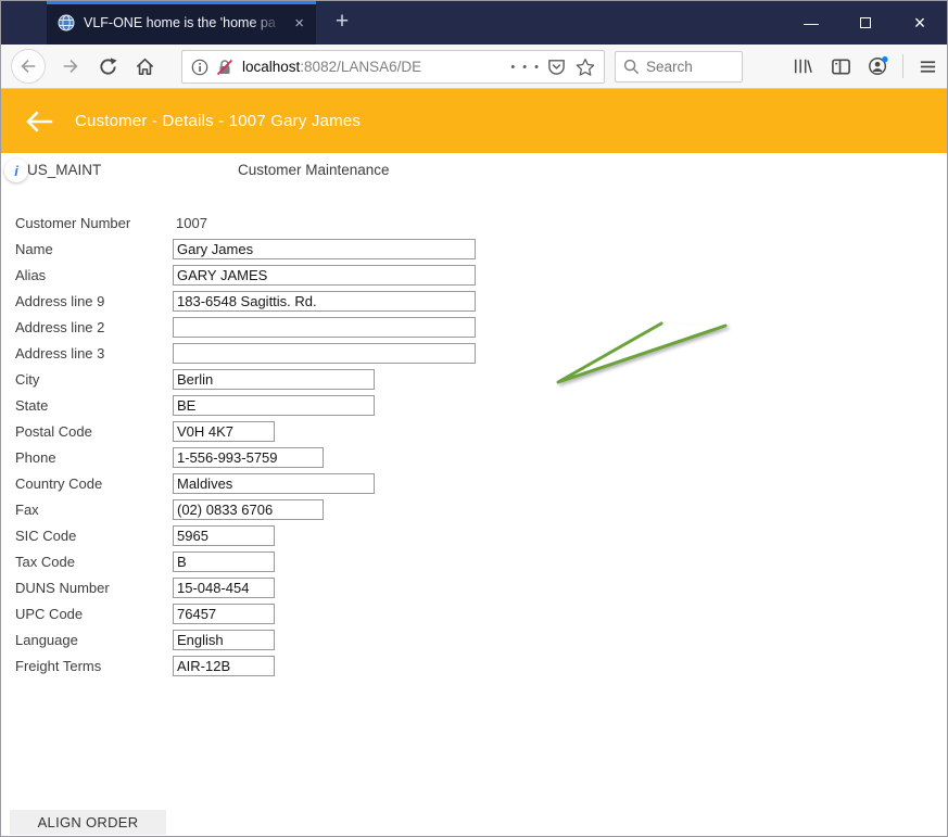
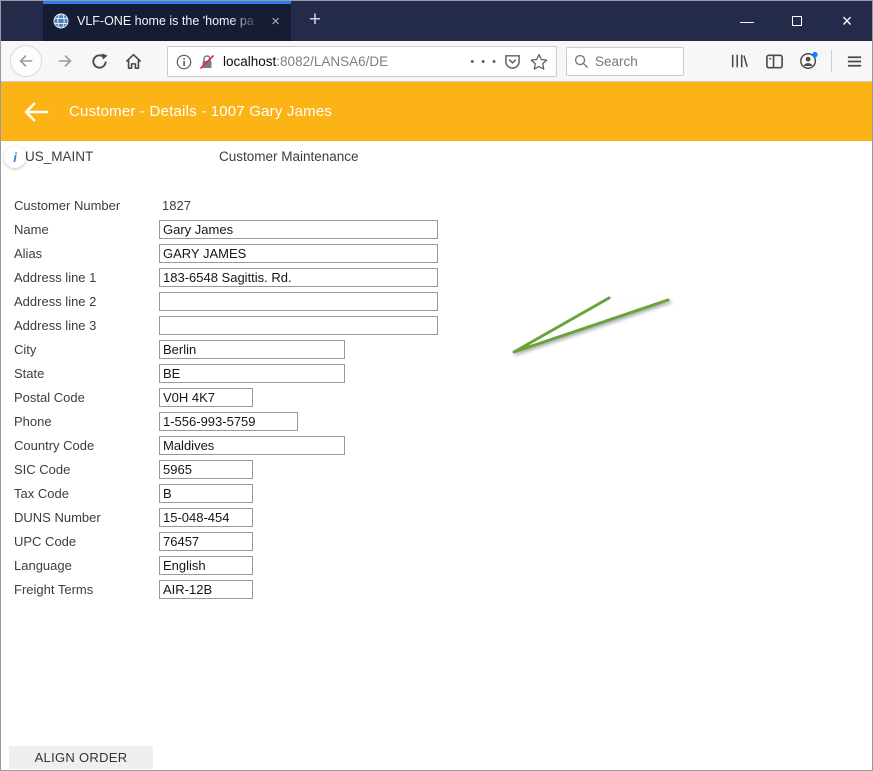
  VLF-ONE home is the 'home pa
  ×
  +
  —
  ×
  localhost:8082/LANSA6/DE
  • • •
  Search
  Customer - Details - 1007 Gary James
  i
  US_MAINT
  Customer Maintenance
  Customer Number
- 1007
+ 1827
  Name
  Gary James
  Alias
  GARY JAMES
- Address line 9
+ Address line 1
  183-6548 Sagittis. Rd.
  Address line 2
  Address line 3
  City
  Berlin
  State
  BE
  Postal Code
  V0H 4K7
  Phone
  1-556-993-5759
  Country Code
  Maldives
- Fax
- (02) 0833 6706
  SIC Code
  5965
  Tax Code
  B
  DUNS Number
  15-048-454
  UPC Code
  76457
  Language
  English
  Freight Terms
  AIR-12B
  ALIGN ORDER
